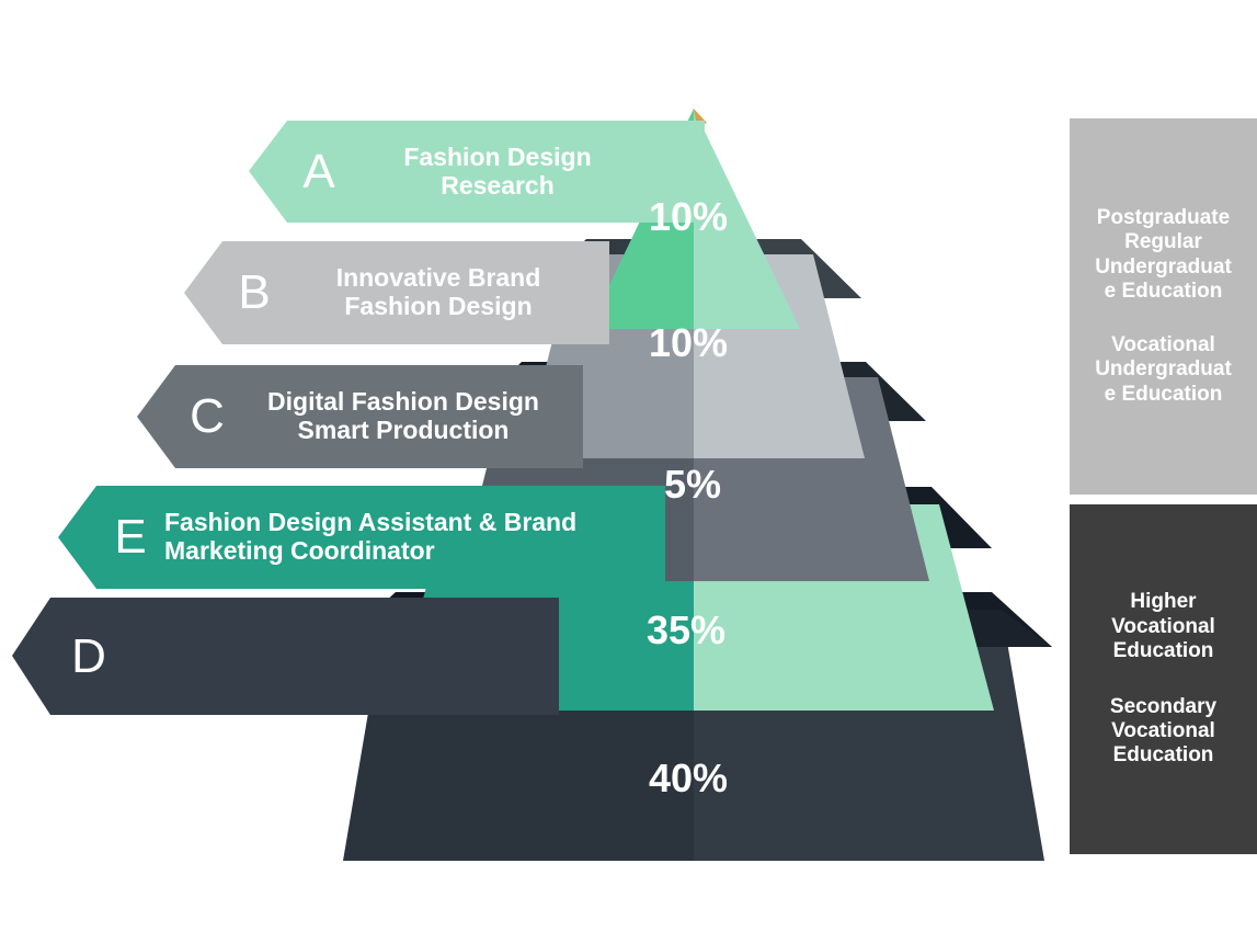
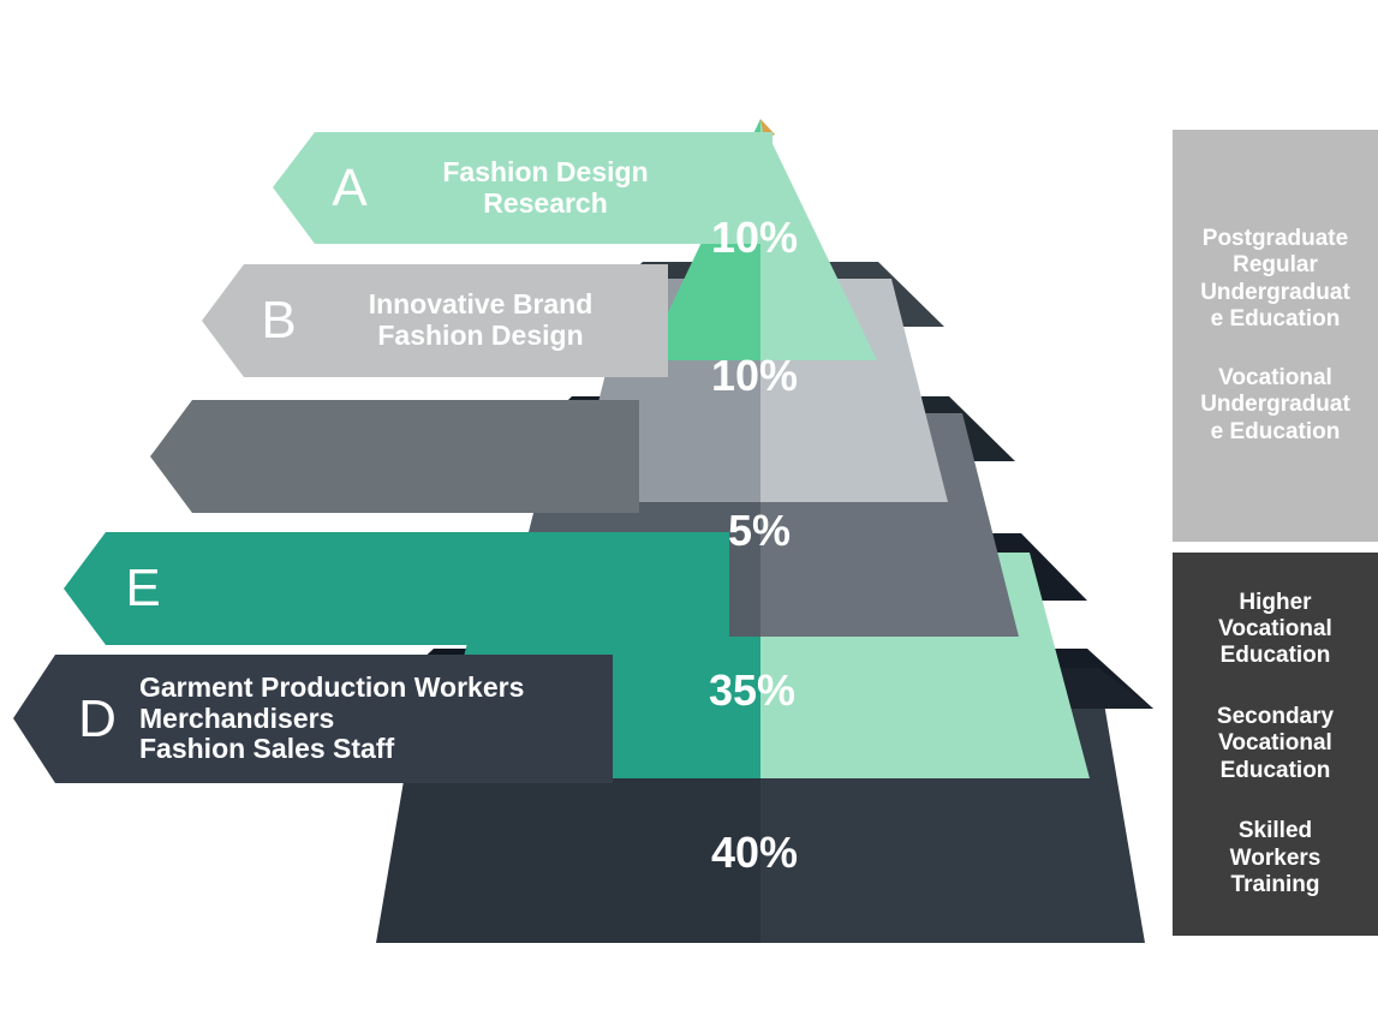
  A
  Fashion Design
  Research
  B
  Innovative Brand
  Fashion Design
- C
- Digital Fashion Design
- Smart Production
  E
- Fashion Design Assistant & Brand
- Marketing Coordinator
  D
+ Garment Production Workers
+ Merchandisers
+ Fashion Sales Staff
  10%
  10%
  5%
  35%
  40%
  Postgraduate
  Regular
  Undergraduat
  e Education
  Vocational
  Undergraduat
  e Education
  Higher
  Vocational
  Education
  Secondary
  Vocational
  Education
+ Skilled
+ Workers
+ Training
